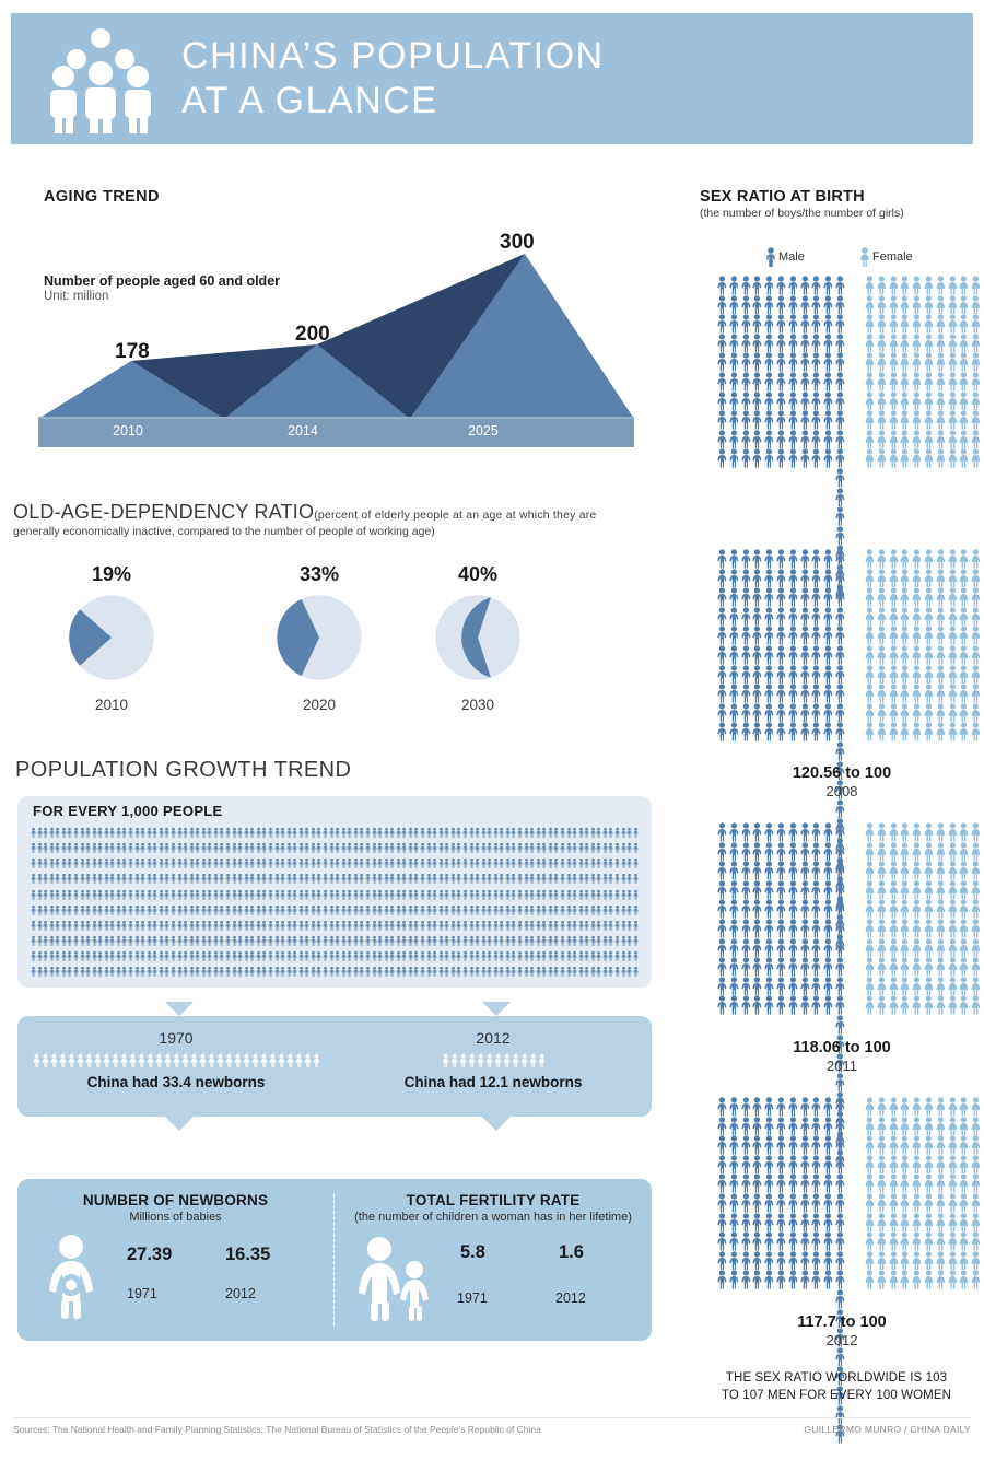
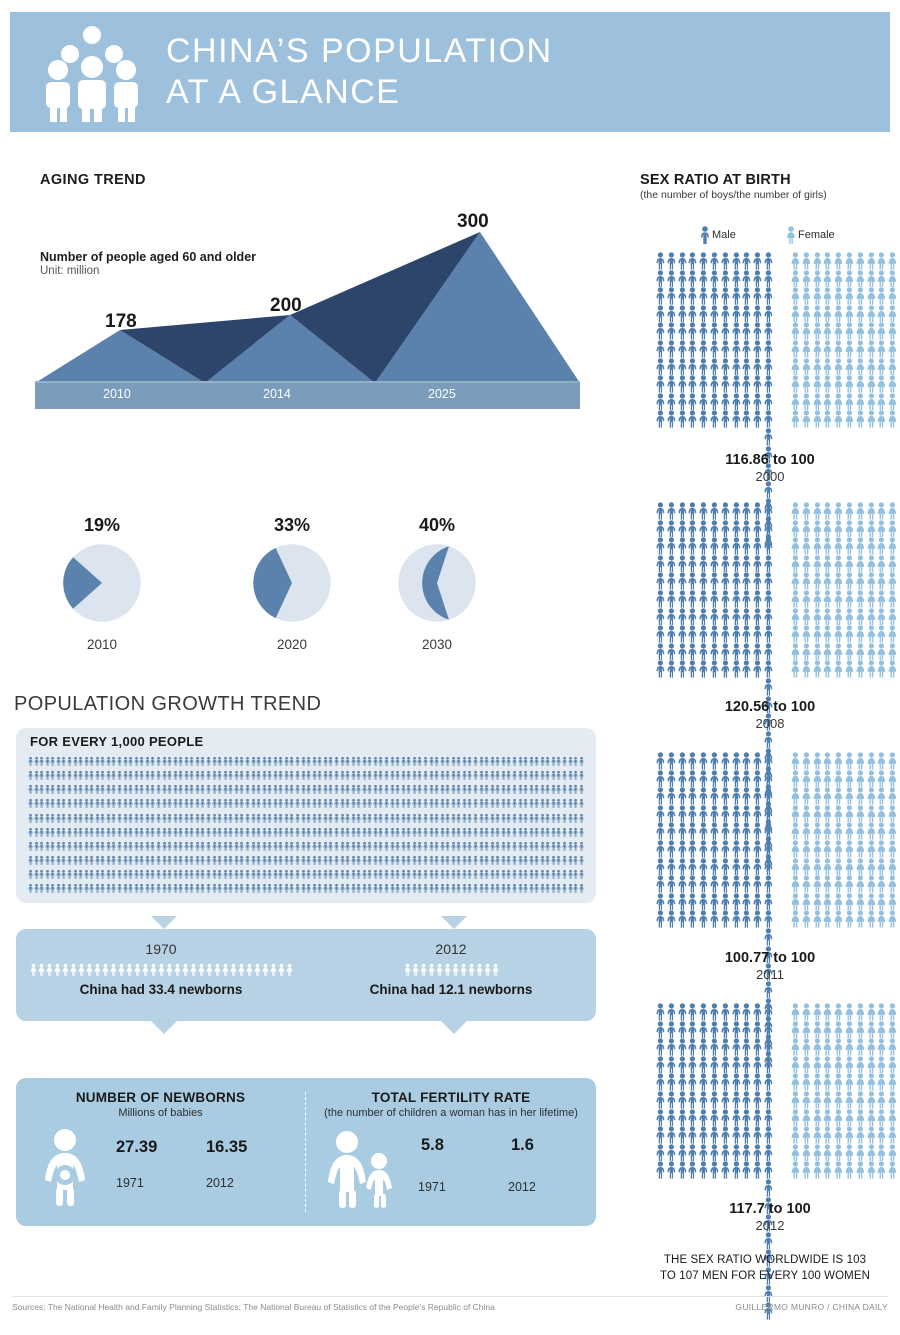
  CHINA’S POPULATION
  AT A GLANCE
  AGING TREND
  Number of people aged 60 and older
  Unit: million
  178
  200
  300
  2010
  2014
  2025
- OLD-AGE-DEPENDENCY RATIO(percent of elderly people at an age at which they are
- generally economically inactive, compared to the number of people of working age)
  19%
  2010
  33%
  2020
  40%
  2030
  POPULATION GROWTH TREND
  FOR EVERY 1,000 PEOPLE
  1970
  China had 33.4 newborns
  2012
  China had 12.1 newborns
  NUMBER OF NEWBORNS
  Millions of babies
  27.39
  16.35
  1971
  2012
  TOTAL FERTILITY RATE
  (the number of children a woman has in her lifetime)
  5.8
  1.6
  1971
  2012
  SEX RATIO AT BIRTH
  (the number of boys/the number of girls)
  Male
  Female
+ 116.86 to 100
+ 2000
  120.56 to 100
  2008
- 118.06 to 100
+ 100.77 to 100
  2011
  117.7 to 100
  2012
  THE SEX RATIO WORLDWIDE IS 103
  TO 107 MEN FOR EVERY 100 WOMEN
  Sources: The National Health and Family Planning Statistics; The National Bureau of Statistics of the People’s Republic of China
  GUILLERMO MUNRO / CHINA DAILY
